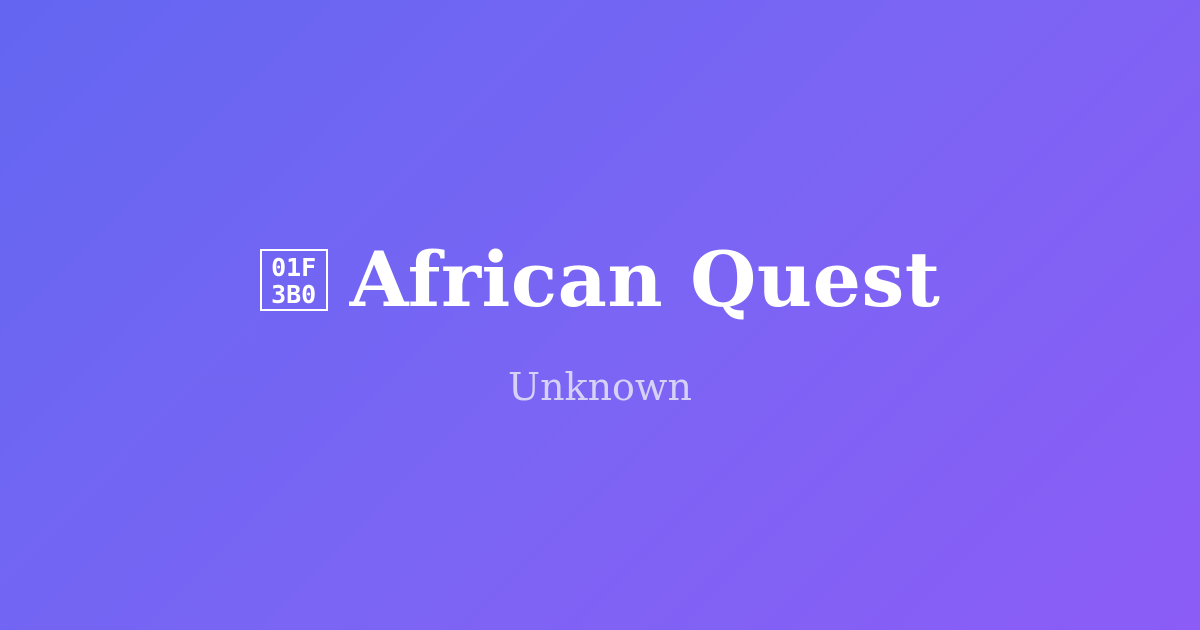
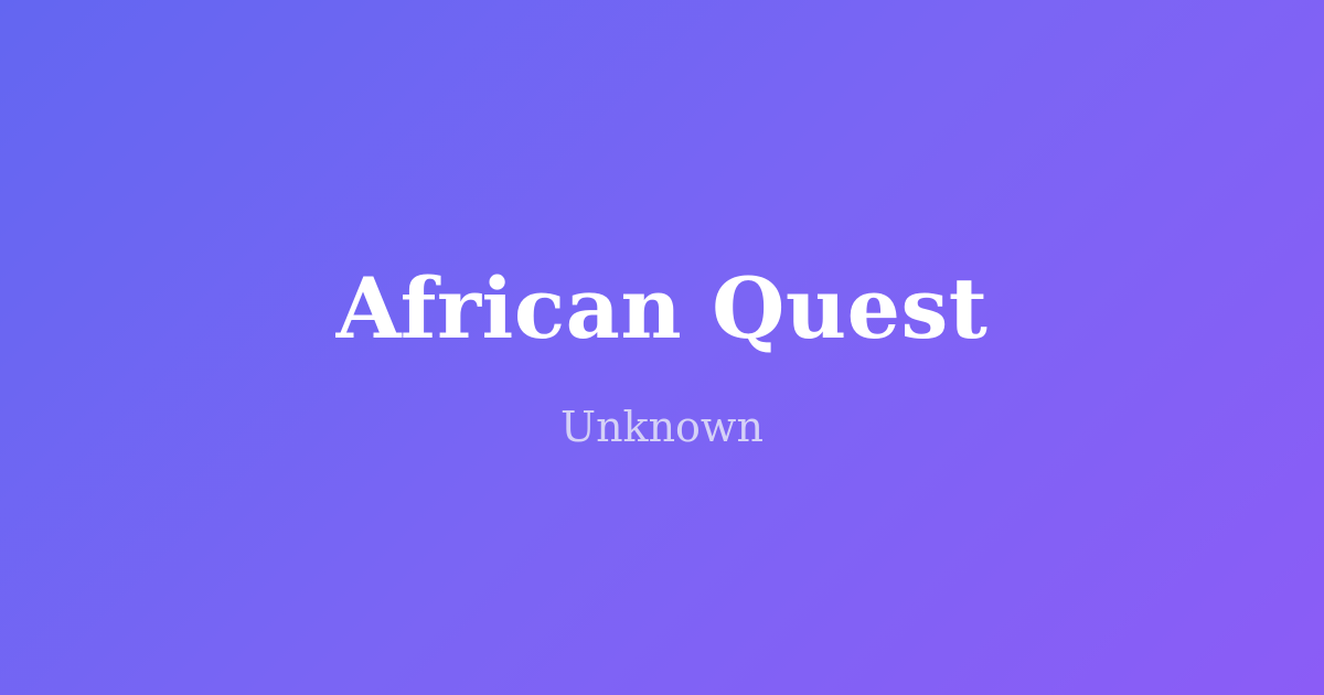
- 01F
- 3B0
  African Quest
  Unknown
